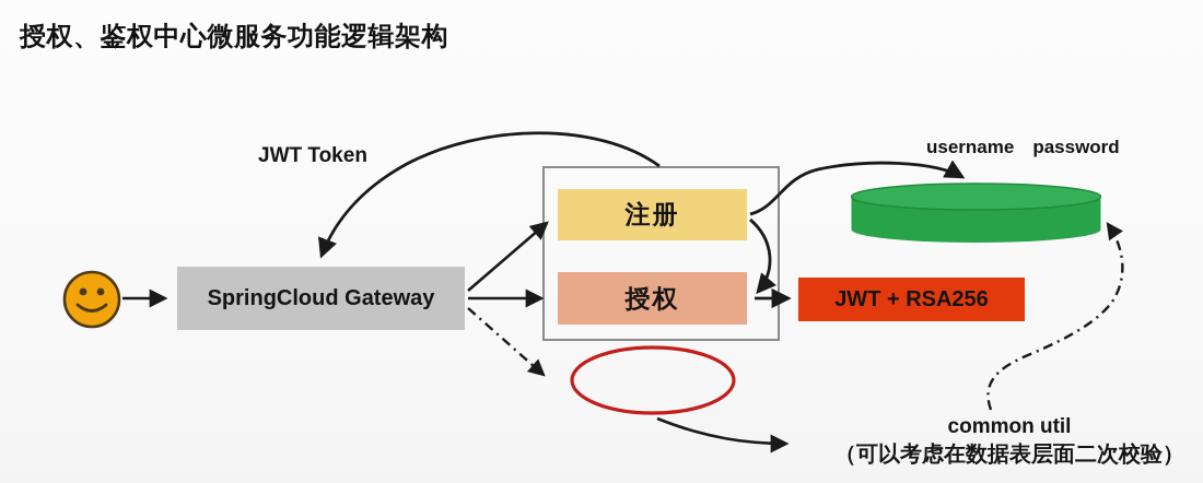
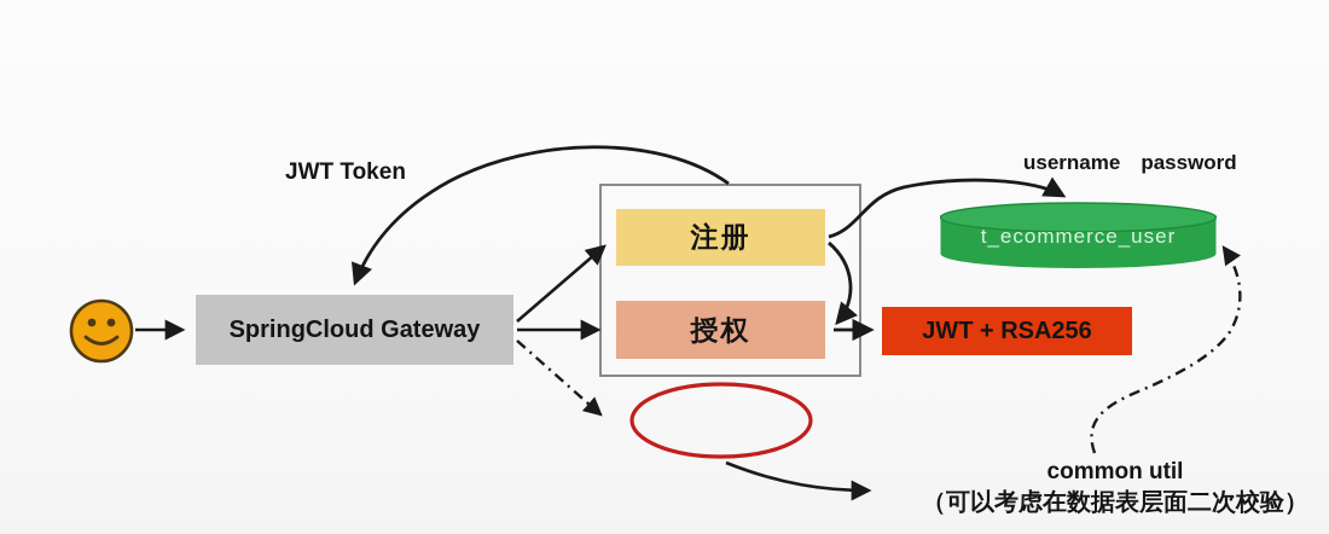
- 授权、鉴权中心微服务功能逻辑架构
  SpringCloud Gateway
  注册
  授权
  JWT + RSA256
+ t_ecommerce_user
  JWT Token
  username
  password
  common util
  （可以考虑在数据表层面二次校验）
